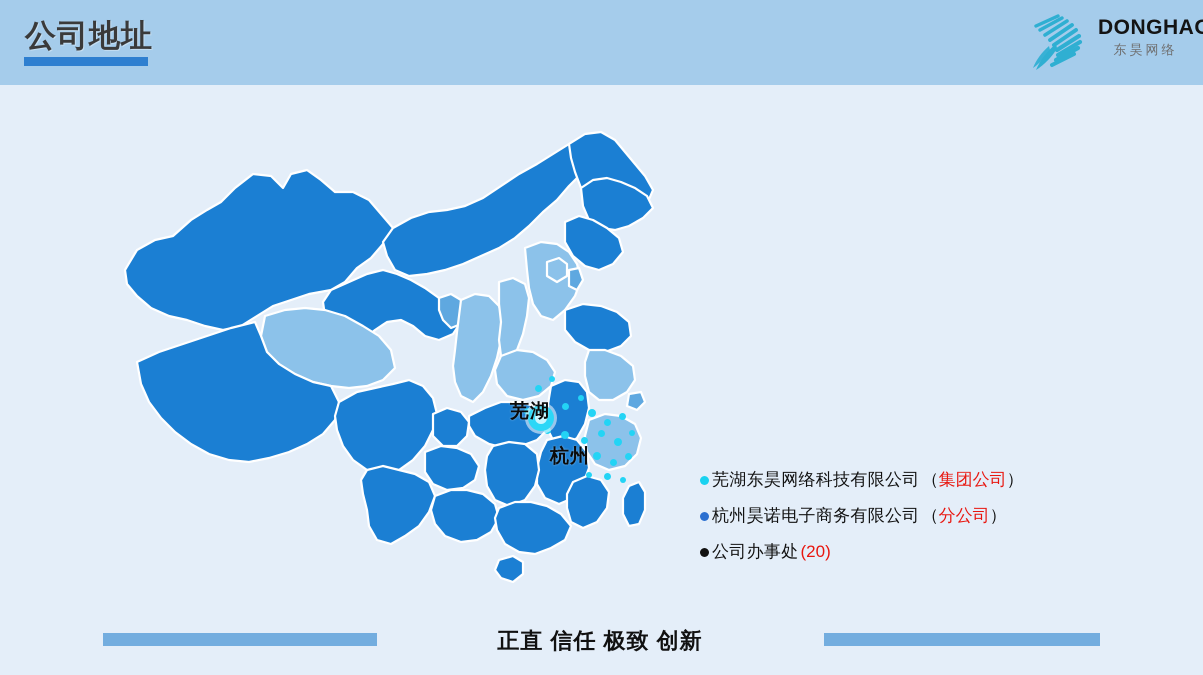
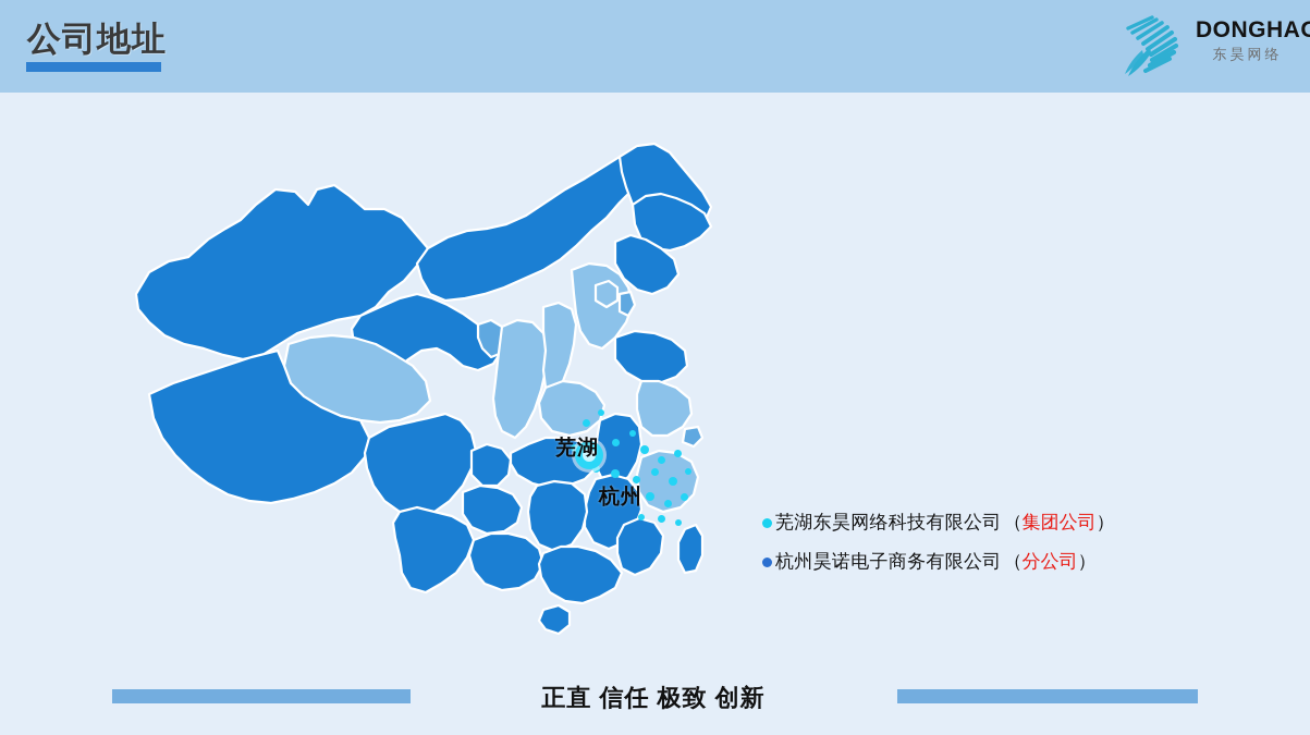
  公司地址
  DONGHA
  东昊网络
  芜湖
  杭州
  芜湖东昊网络科技有限公司
  （集团公司）
  杭州昊诺电子商务有限公司
  （分公司）
- 公司办事处
- (20)
  正直 信任 极致 创新
